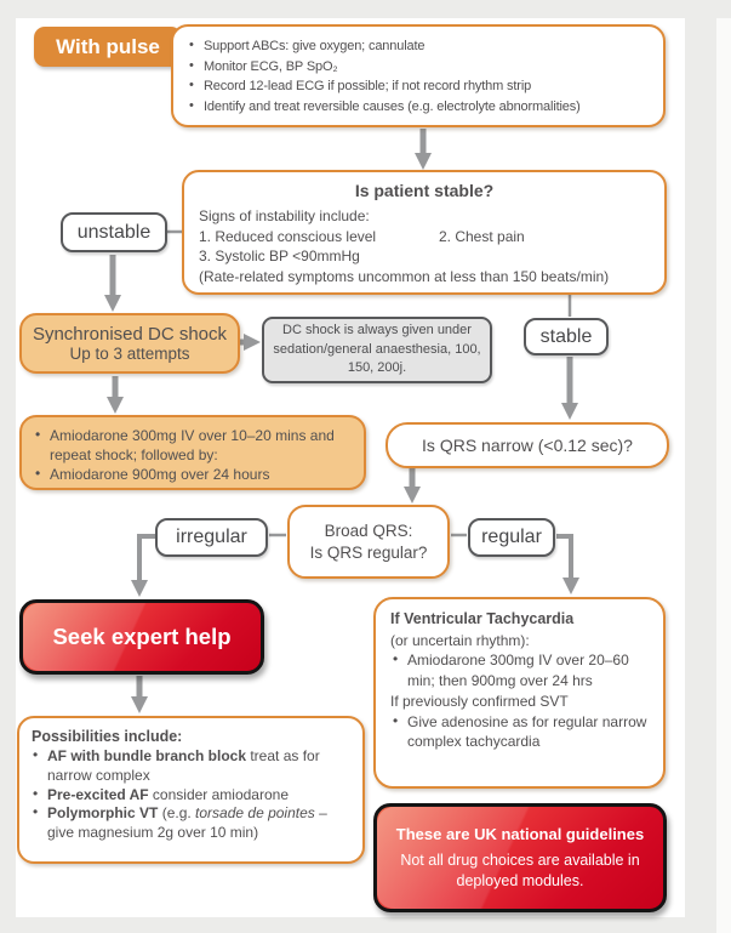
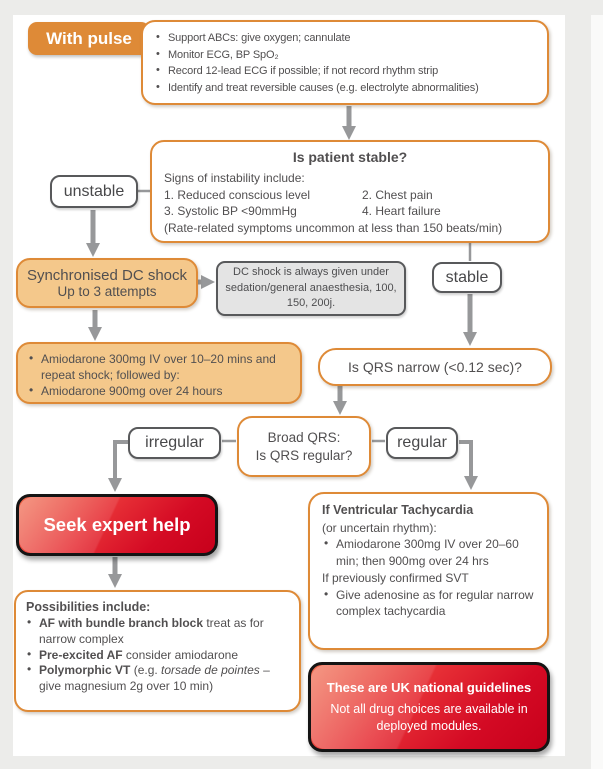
  With pulse
  Support ABCs: give oxygen; cannulate
  Monitor ECG, BP SpO₂
  Record 12-lead ECG if possible; if not record rhythm strip
  Identify and treat reversible causes (e.g. electrolyte abnormalities)
  Is patient stable?
  Signs of instability include:
  1. Reduced conscious level
  2. Chest pain
  3. Systolic BP <90mmHg
+ 4. Heart failure
  (Rate-related symptoms uncommon at less than 150 beats/min)
  unstable
  Synchronised DC shock
  Up to 3 attempts
  DC shock is always given under sedation/general anaesthesia, 100, 150, 200j.
  stable
  Amiodarone 300mg IV over 10–20 mins and repeat shock; followed by:
  Amiodarone 900mg over 24 hours
  Is QRS narrow (<0.12 sec)?
  Broad QRS:
  Is QRS regular?
  irregular
  regular
  Seek expert help
  Possibilities include:
  AF with bundle branch block treat as for narrow complex
  Pre-excited AF consider amiodarone
  Polymorphic VT (e.g. torsade de pointes – give magnesium 2g over 10 min)
  If Ventricular Tachycardia
  (or uncertain rhythm):
  Amiodarone 300mg IV over 20–60 min; then 900mg over 24 hrs
  If previously confirmed SVT
  Give adenosine as for regular narrow complex tachycardia
  These are UK national guidelines
  Not all drug choices are available in deployed modules.
